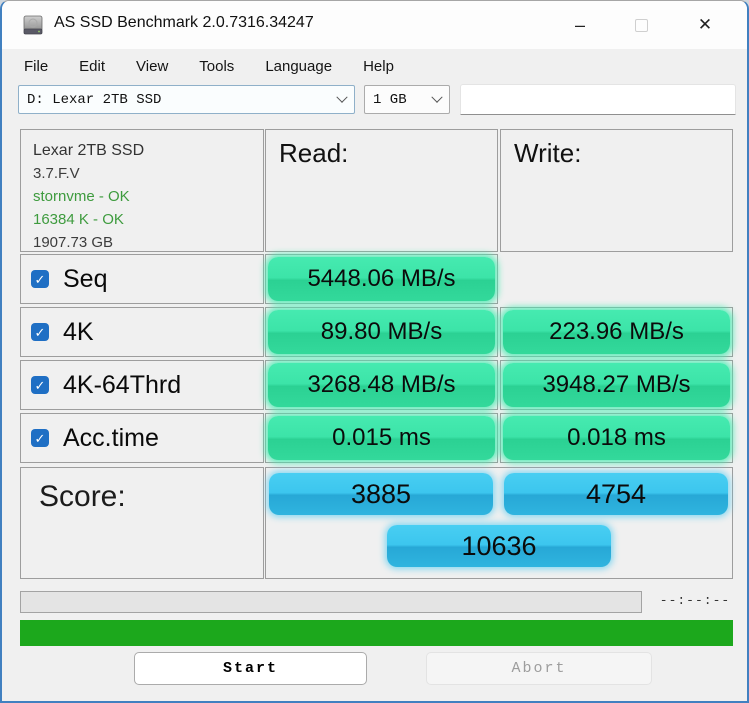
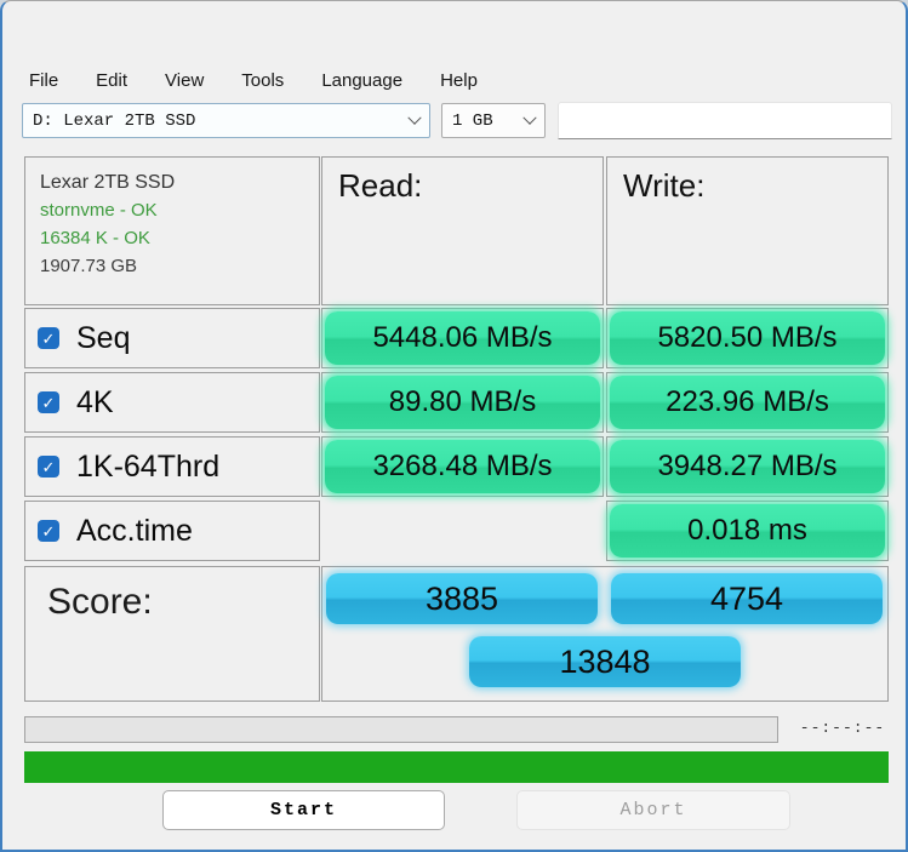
- AS SSD Benchmark 2.0.7316.34247
- –
- ✕
  File
  Edit
  View
  Tools
  Language
  Help
  D: Lexar 2TB SSD
  1 GB
  Lexar 2TB SSD
- 3.7.F.V
  stornvme - OK
  16384 K - OK
  1907.73 GB
  Read:
  Write:
  ✓
  Seq
  5448.06 MB/s
+ 5820.50 MB/s
  ✓
  4K
  89.80 MB/s
  223.96 MB/s
  ✓
- 4K-64Thrd
+ 1K-64Thrd
  3268.48 MB/s
  3948.27 MB/s
  ✓
  Acc.time
- 0.015 ms
  0.018 ms
  Score:
  3885
  4754
- 10636
+ 13848
  --:--:--
  Start
  Abort
